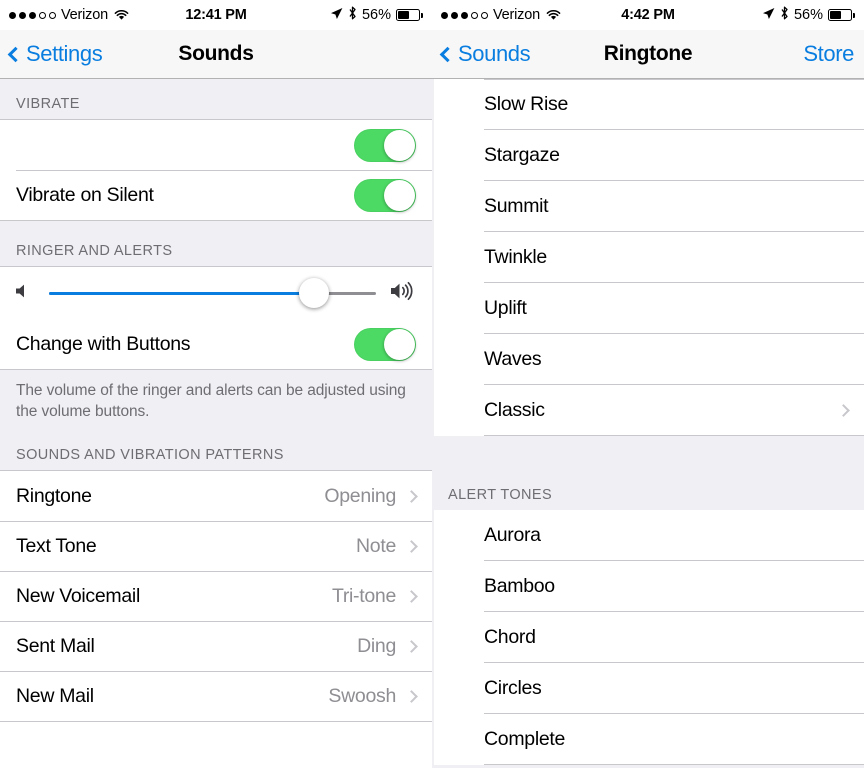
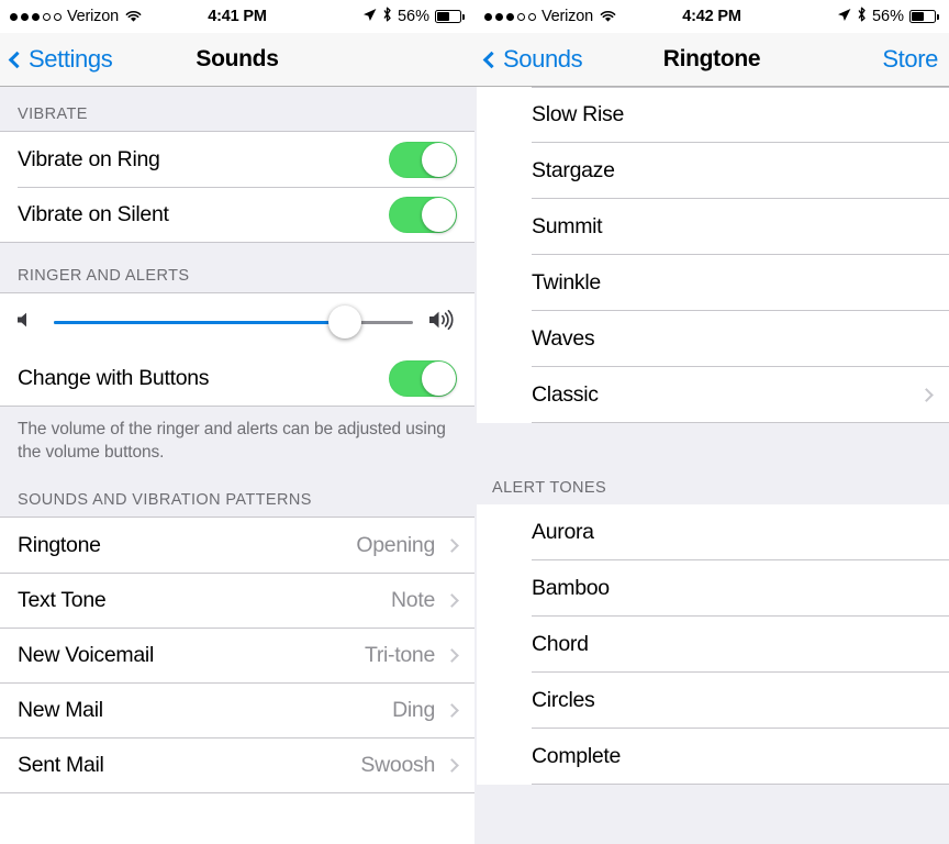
  Verizon
- 12:41 PM
+ 4:41 PM
  56%
  Settings
  Sounds
  VIBRATE
+ Vibrate on Ring
  Vibrate on Silent
  RINGER AND ALERTS
  Change with Buttons
  The volume of the ringer and alerts can be adjusted using the volume buttons.
  SOUNDS AND VIBRATION PATTERNS
  Ringtone
  Opening
  Text Tone
  Note
  New Voicemail
  Tri-tone
- Sent Mail
+ New Mail
  Ding
- New Mail
+ Sent Mail
  Swoosh
  Verizon
  4:42 PM
  56%
  Sounds
  Ringtone
  Store
  Slow Rise
  Stargaze
  Summit
  Twinkle
- Uplift
  Waves
  Classic
  ALERT TONES
  Aurora
  Bamboo
  Chord
  Circles
  Complete
